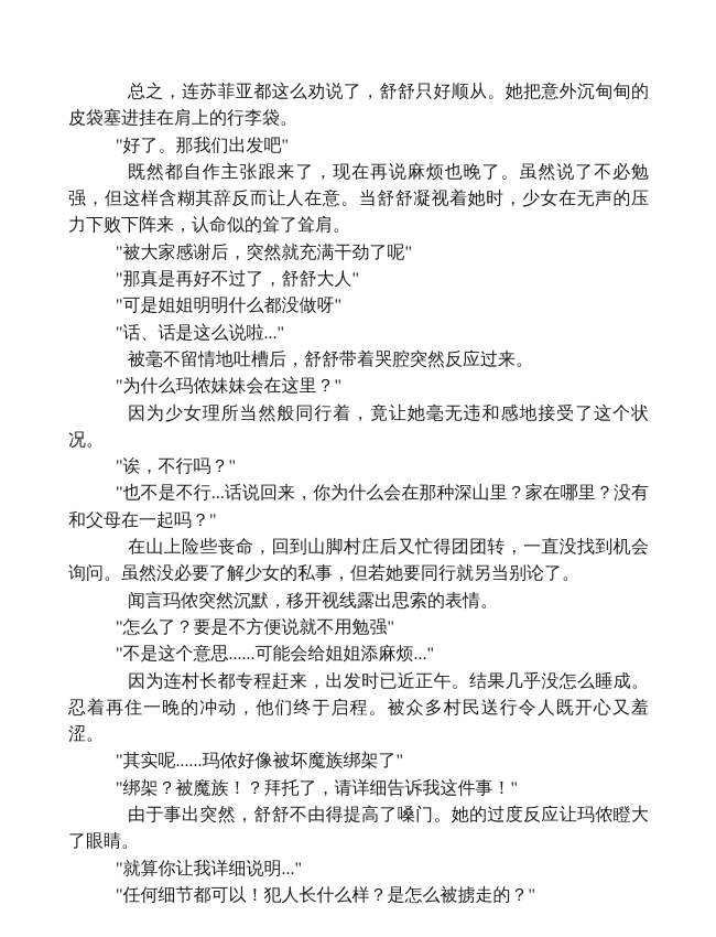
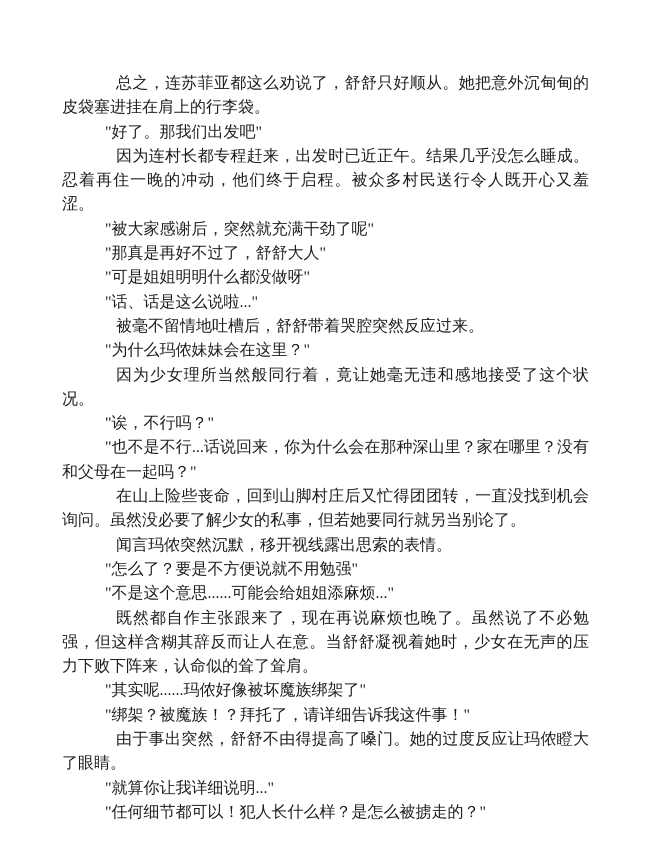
  总之，连苏菲亚都这么劝说了，舒舒只好顺从。她把意外沉甸甸的皮袋塞进挂在肩上的行李袋。
  "好了。那我们出发吧"
- 既然都自作主张跟来了，现在再说麻烦也晚了。虽然说了不必勉强，但这样含糊其辞反而让人在意。当舒舒凝视着她时，少女在无声的压力下败下阵来，认命似的耸了耸肩。
+ 因为连村长都专程赶来，出发时已近正午。结果几乎没怎么睡成。忍着再住一晚的冲动，他们终于启程。被众多村民送行令人既开心又羞涩。
  "被大家感谢后，突然就充满干劲了呢"
  "那真是再好不过了，舒舒大人"
  "可是姐姐明明什么都没做呀"
  "话、话是这么说啦..."
  被毫不留情地吐槽后，舒舒带着哭腔突然反应过来。
  "为什么玛侬妹妹会在这里？"
  因为少女理所当然般同行着，竟让她毫无违和感地接受了这个状况。
  "诶，不行吗？"
  "也不是不行...话说回来，你为什么会在那种深山里？家在哪里？没有和父母在一起吗？"
  在山上险些丧命，回到山脚村庄后又忙得团团转，一直没找到机会询问。虽然没必要了解少女的私事，但若她要同行就另当别论了。
  闻言玛侬突然沉默，移开视线露出思索的表情。
  "怎么了？要是不方便说就不用勉强"
  "不是这个意思......可能会给姐姐添麻烦..."
- 因为连村长都专程赶来，出发时已近正午。结果几乎没怎么睡成。忍着再住一晚的冲动，他们终于启程。被众多村民送行令人既开心又羞涩。
+ 既然都自作主张跟来了，现在再说麻烦也晚了。虽然说了不必勉强，但这样含糊其辞反而让人在意。当舒舒凝视着她时，少女在无声的压力下败下阵来，认命似的耸了耸肩。
  "其实呢......玛侬好像被坏魔族绑架了"
  "绑架？被魔族！？拜托了，请详细告诉我这件事！"
  由于事出突然，舒舒不由得提高了嗓门。她的过度反应让玛侬瞪大了眼睛。
  "就算你让我详细说明..."
  "任何细节都可以！犯人长什么样？是怎么被掳走的？"
